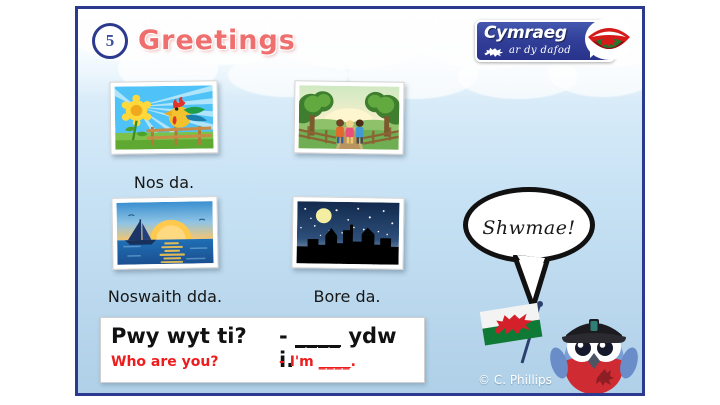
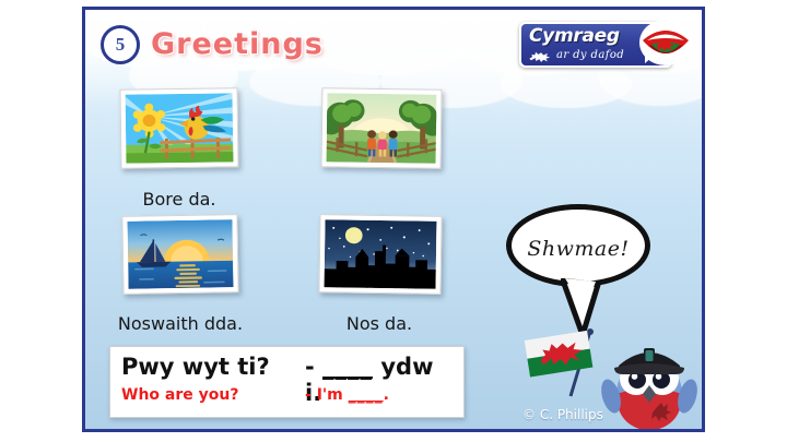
  5
  Greetings
  Cymraeg
  ar dy dafod
- Nos da.
+ Bore da.
  Noswaith dda.
- Bore da.
+ Nos da.
  Shwmae!
  Pwy wyt ti?
  - ____ ydw i.
  Who are you?
  - I'm ____.
  © C. Phillips
